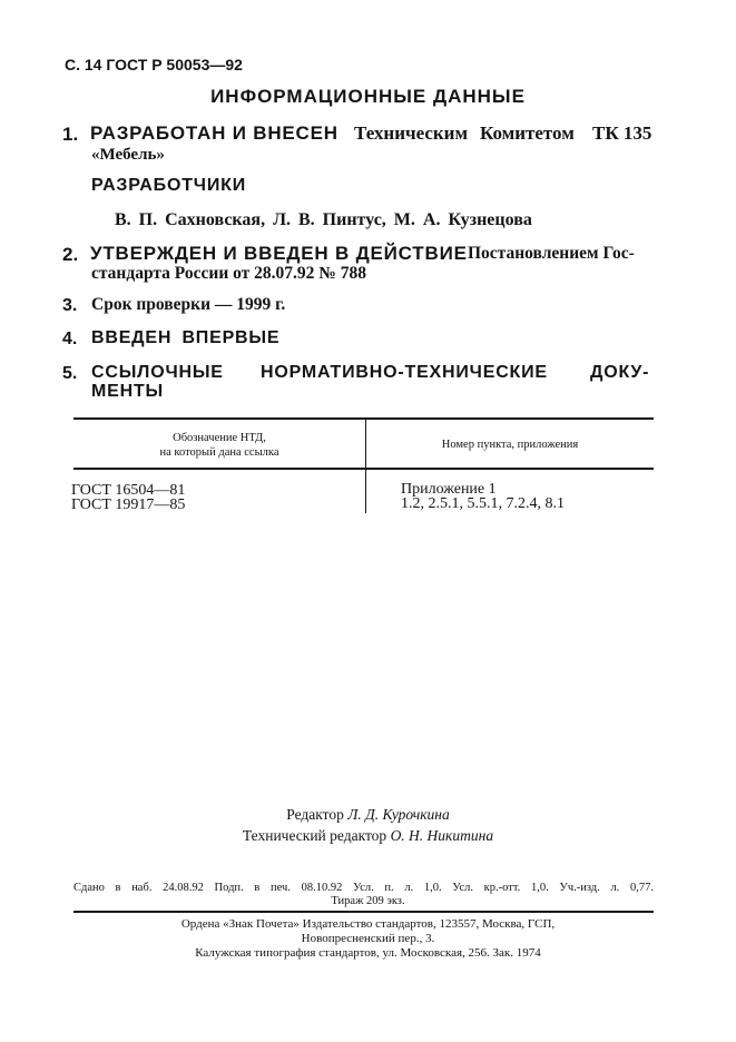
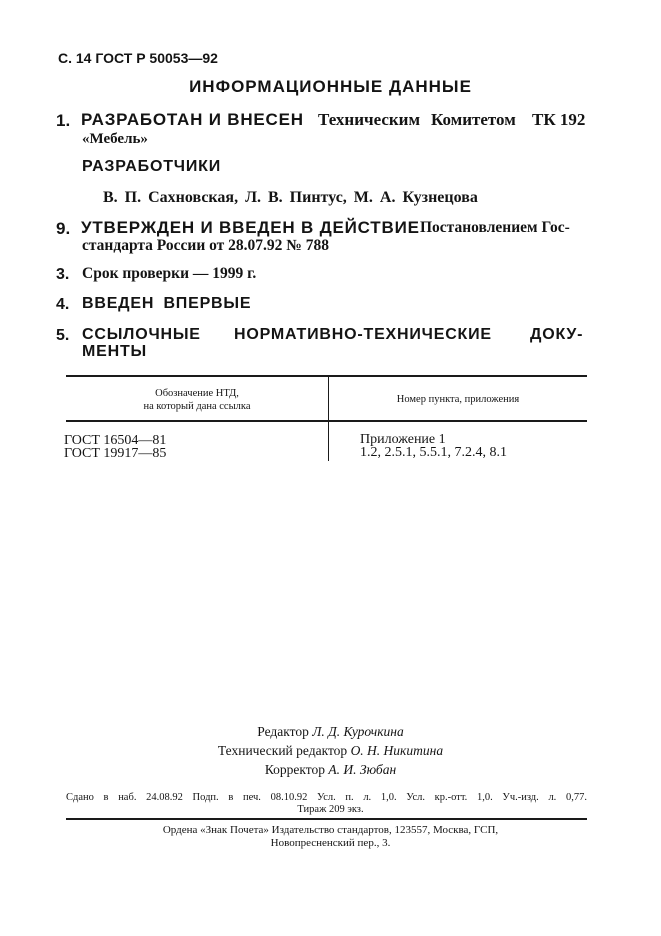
  С. 14 ГОСТ Р 50053—92
  ИНФОРМАЦИОННЫЕ ДАННЫЕ
  1.
  РАЗРАБОТАН И ВНЕСЕН
  Техническим
  Комитетом
- ТК 135
+ ТК 192
  «Мебель»
  РАЗРАБОТЧИКИ
  В. П. Сахновская, Л. В. Пинтус, М. А. Кузнецова
- 2.
+ 9.
  УТВЕРЖДЕН И ВВЕДЕН В ДЕЙСТВИЕ
  Постановлением Гос-
  стандарта России от 28.07.92 № 788
  3.
  Срок проверки — 1999 г.
  4.
  ВВЕДЕН ВПЕРВЫЕ
  5.
  ССЫЛОЧНЫЕ
  НОРМАТИВНО-ТЕХНИЧЕСКИЕ
  ДОКУ-
  МЕНТЫ
  Обозначение НТД,
  на который дана ссылка
  Номер пункта, приложения
  ГОСТ 16504—81
  Приложение 1
  ГОСТ 19917—85
  1.2, 2.5.1, 5.5.1, 7.2.4, 8.1
  Редактор Л. Д. Курочкина
  Технический редактор О. Н. Никитина
+ Корректор А. И. Зюбан
  Сдано в наб. 24.08.92 Подп. в печ. 08.10.92 Усл. п. л. 1,0. Усл. кр.-отт. 1,0. Уч.-изд. л. 0,77.
  Тираж 209 экз.
  Ордена «Знак Почета» Издательство стандартов, 123557, Москва, ГСП,
  Новопресненский пер., 3.
- Калужская типография стандартов, ул. Московская, 256. Зак. 1974
